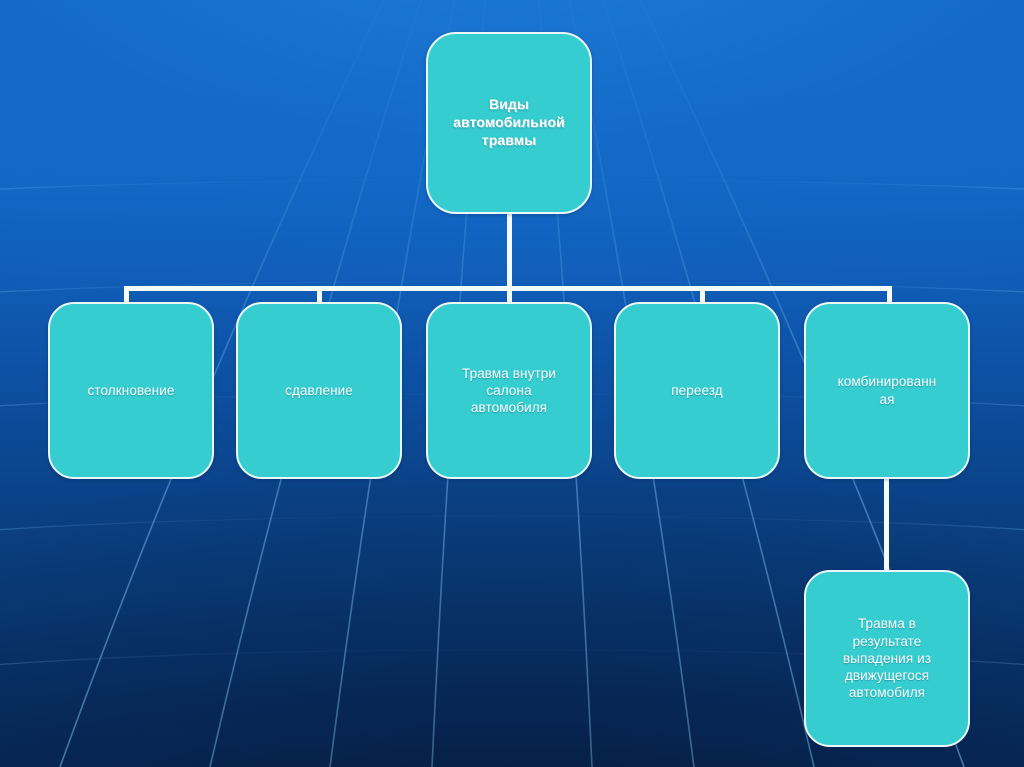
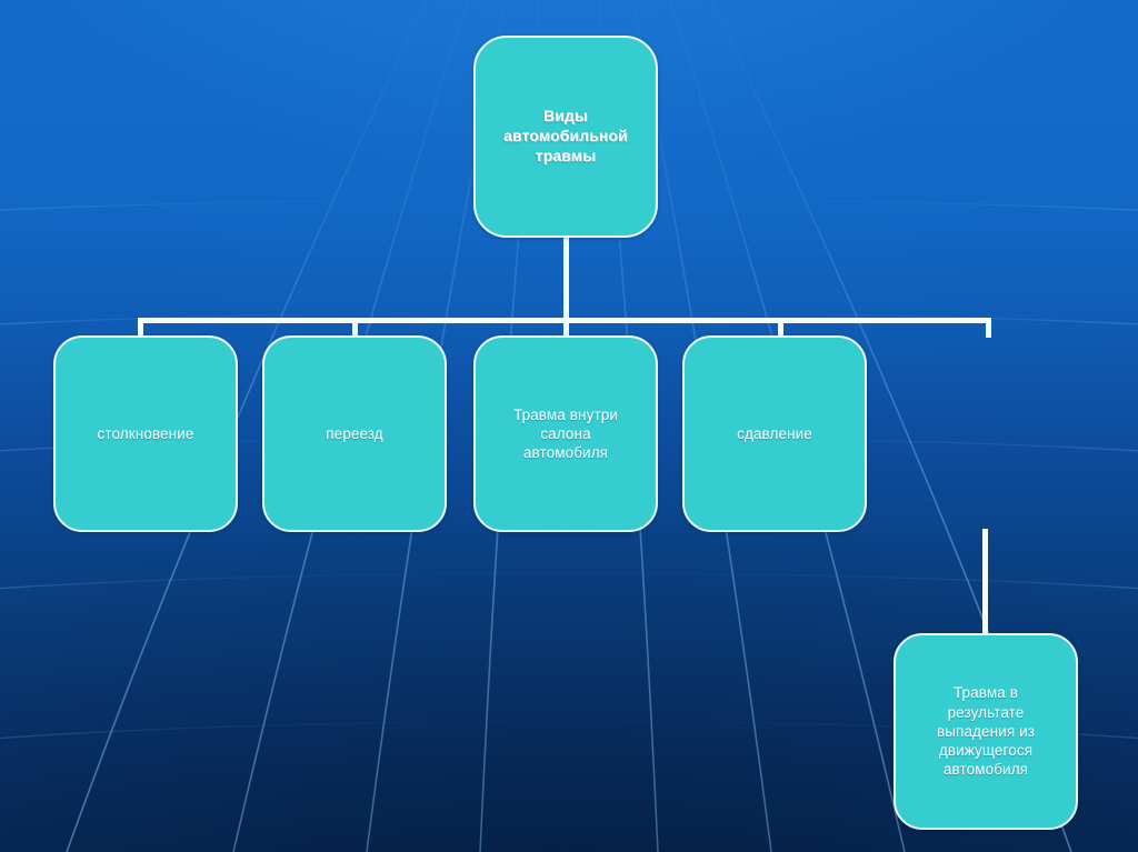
  Виды
  автомобильной
  травмы
  столкновение
- сдавление
+ переезд
  Травма внутри
  салона
  автомобиля
- переезд
+ сдавление
- комбинированн
- ая
  Травма в
  результате
  выпадения из
  движущегося
  автомобиля
